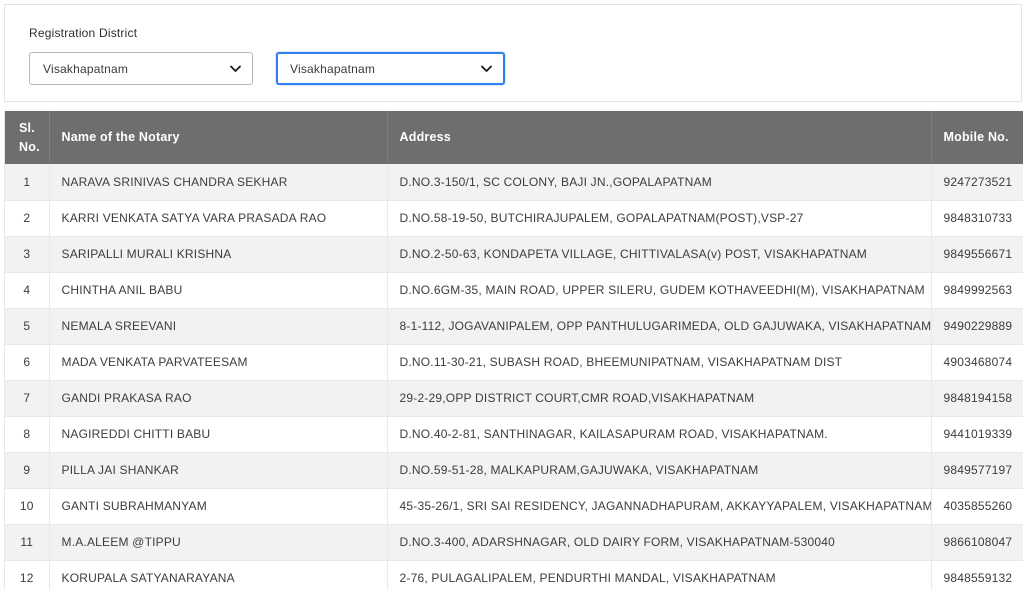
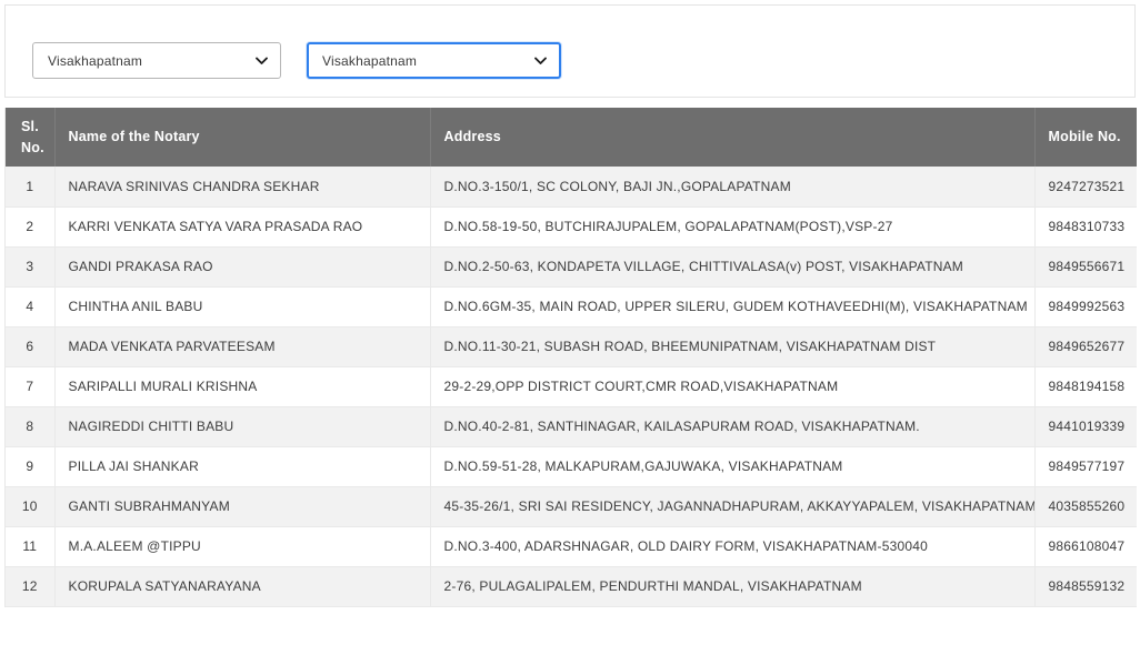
- Registration District
  Visakhapatnam
  Visakhapatnam
  Sl. No.	Name of the Notary	Address	Mobile No.
  1	NARAVA SRINIVAS CHANDRA SEKHAR	D.NO.3-150/1, SC COLONY, BAJI JN.,GOPALAPATNAM	9247273521
  2	KARRI VENKATA SATYA VARA PRASADA RAO	D.NO.58-19-50, BUTCHIRAJUPALEM, GOPALAPATNAM(POST),VSP-27	9848310733
- 3	SARIPALLI MURALI KRISHNA	D.NO.2-50-63, KONDAPETA VILLAGE, CHITTIVALASA(v) POST, VISAKHAPATNAM	9849556671
+ 3	GANDI PRAKASA RAO	D.NO.2-50-63, KONDAPETA VILLAGE, CHITTIVALASA(v) POST, VISAKHAPATNAM	9849556671
  4	CHINTHA ANIL BABU	D.NO.6GM-35, MAIN ROAD, UPPER SILERU, GUDEM KOTHAVEEDHI(M), VISAKHAPATNAM	9849992563
- 5	NEMALA SREEVANI	8-1-112, JOGAVANIPALEM, OPP PANTHULUGARIMEDA, OLD GAJUWAKA, VISAKHAPATNAM	9490229889
- 6	MADA VENKATA PARVATEESAM	D.NO.11-30-21, SUBASH ROAD, BHEEMUNIPATNAM, VISAKHAPATNAM DIST	4903468074
+ 6	MADA VENKATA PARVATEESAM	D.NO.11-30-21, SUBASH ROAD, BHEEMUNIPATNAM, VISAKHAPATNAM DIST	9849652677
- 7	GANDI PRAKASA RAO	29-2-29,OPP DISTRICT COURT,CMR ROAD,VISAKHAPATNAM	9848194158
+ 7	SARIPALLI MURALI KRISHNA	29-2-29,OPP DISTRICT COURT,CMR ROAD,VISAKHAPATNAM	9848194158
  8	NAGIREDDI CHITTI BABU	D.NO.40-2-81, SANTHINAGAR, KAILASAPURAM ROAD, VISAKHAPATNAM.	9441019339
  9	PILLA JAI SHANKAR	D.NO.59-51-28, MALKAPURAM,GAJUWAKA, VISAKHAPATNAM	9849577197
  10	GANTI SUBRAHMANYAM	45-35-26/1, SRI SAI RESIDENCY, JAGANNADHAPURAM, AKKAYYAPALEM, VISAKHAPATNAM	4035855260
  11	M.A.ALEEM @TIPPU	D.NO.3-400, ADARSHNAGAR, OLD DAIRY FORM, VISAKHAPATNAM-530040	9866108047
  12	KORUPALA SATYANARAYANA	2-76, PULAGALIPALEM, PENDURTHI MANDAL, VISAKHAPATNAM	9848559132
